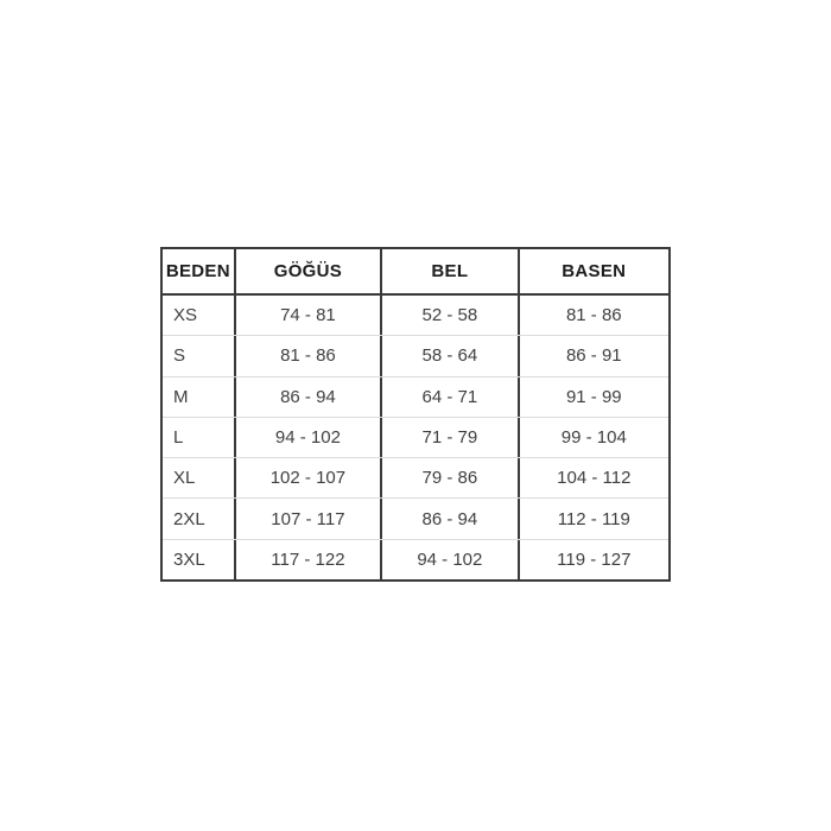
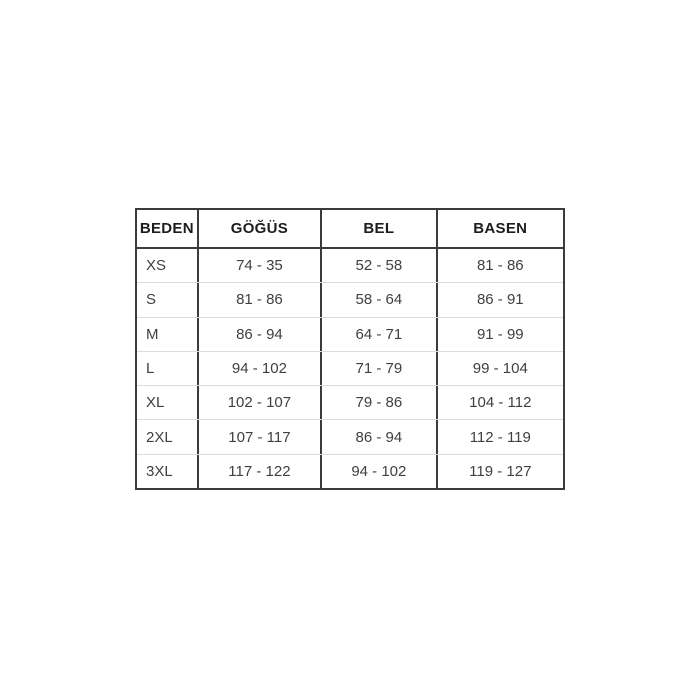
  BEDEN
  GÖĞÜS
  BEL
  BASEN
  XS
- 74 - 81
+ 74 - 35
  52 - 58
  81 - 86
  S
  81 - 86
  58 - 64
  86 - 91
  M
  86 - 94
  64 - 71
  91 - 99
  L
  94 - 102
  71 - 79
  99 - 104
  XL
  102 - 107
  79 - 86
  104 - 112
  2XL
  107 - 117
  86 - 94
  112 - 119
  3XL
  117 - 122
  94 - 102
  119 - 127
